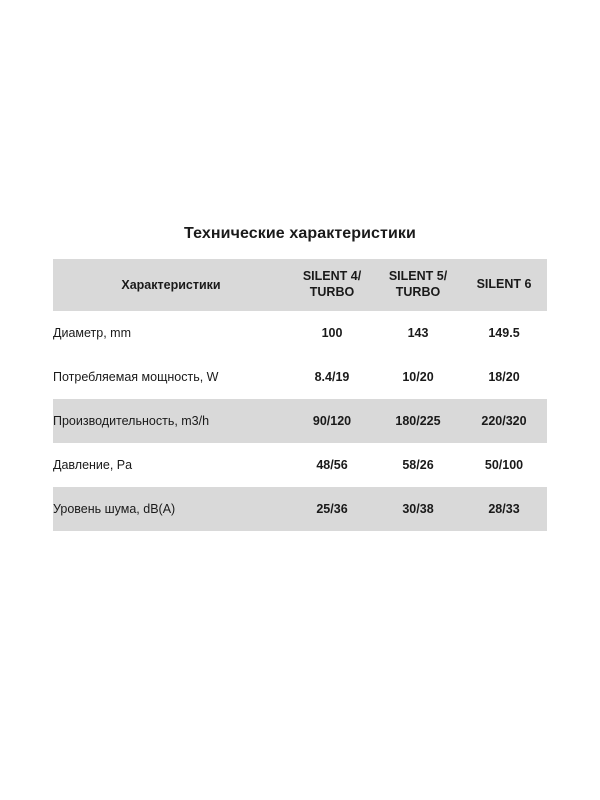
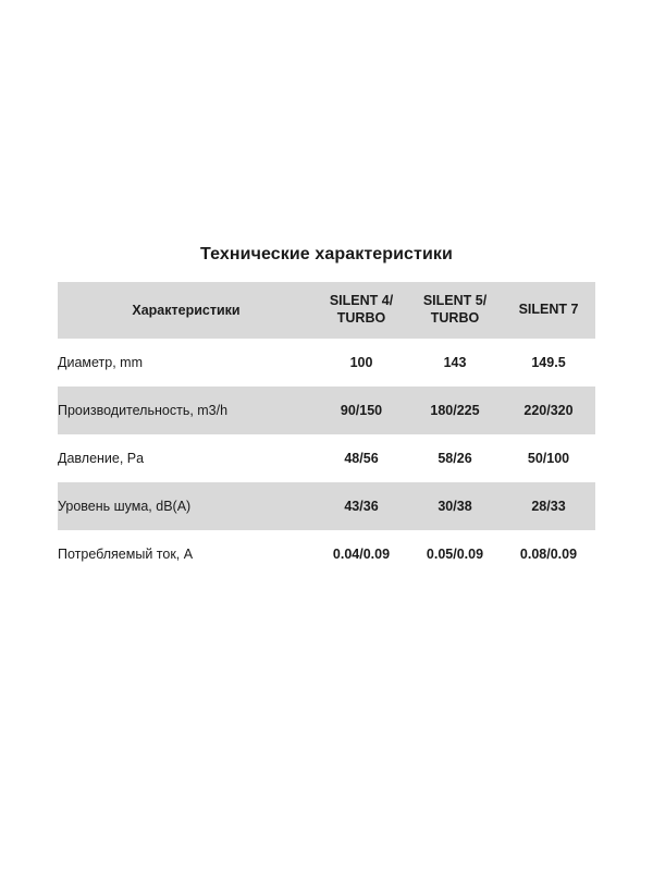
  Технические характеристики
- Характеристики	SILENT 4/ TURBO	SILENT 5/ TURBO	SILENT 6
+ Характеристики	SILENT 4/ TURBO	SILENT 5/ TURBO	SILENT 7
  Диаметр, mm	100	143	149.5
- Потребляемая мощность, W	8.4/19	10/20	18/20
- Производительность, m3/h	90/120	180/225	220/320
+ Производительность, m3/h	90/150	180/225	220/320
  Давление, Pa	48/56	58/26	50/100
- Уровень шума, dB(A)	25/36	30/38	28/33
+ Уровень шума, dB(A)	43/36	30/38	28/33
+ Потребляемый ток, A	0.04/0.09	0.05/0.09	0.08/0.09
